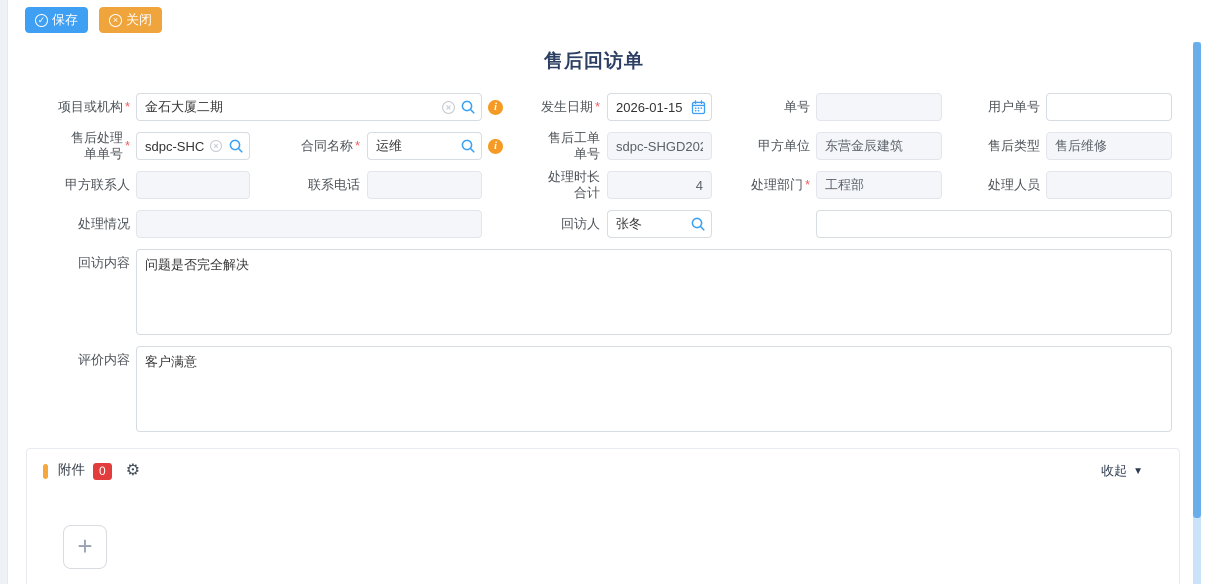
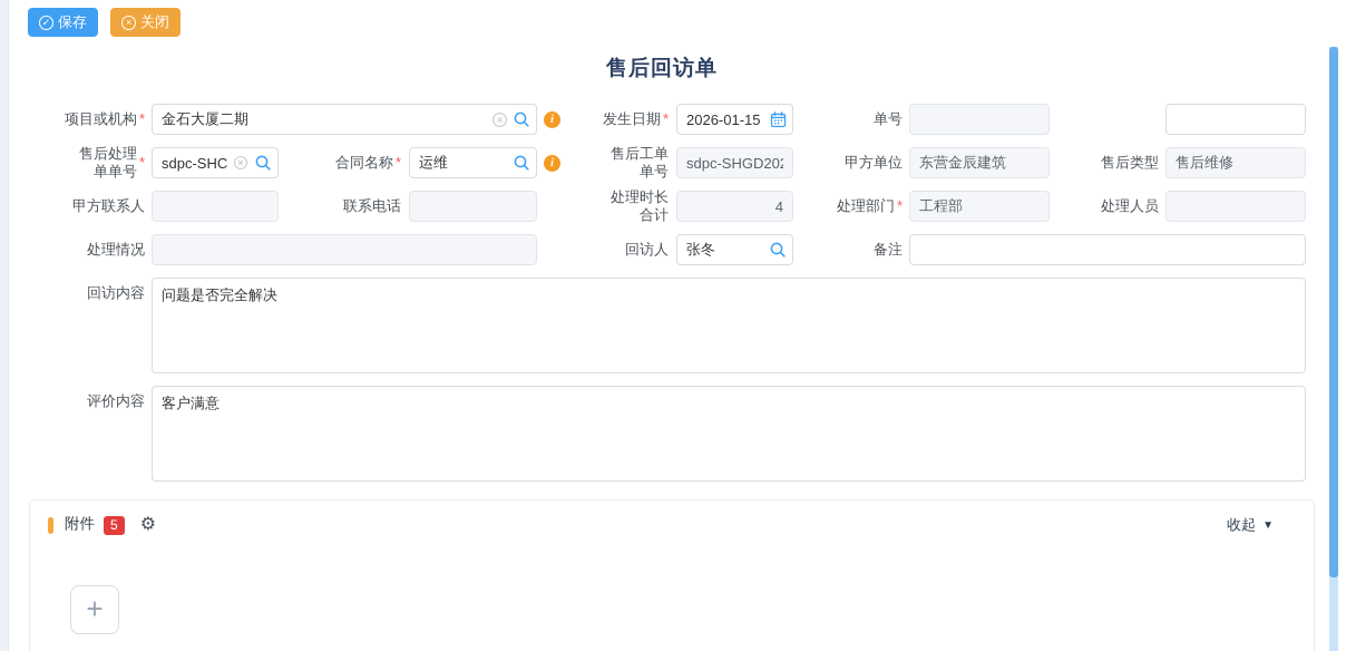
  ✓
  保存
  ×
  关闭
  售后回访单
  项目或机构
  *
  金石大厦二期
  i
  发生日期
  *
  2026-01-15
  单号
- 用户单号
  售后处理单单号
  *
  sdpc-SHC
  合同名称
  *
  运维
  i
  售后工单单号
  sdpc-SHGD20
  甲方单位
  东营金辰建筑
  售后类型
  售后维修
  甲方联系人
  联系电话
  处理时长合计
  4
  处理部门
  *
  工程部
  处理人员
  处理情况
  回访人
  张冬
+ 备注
  回访内容
  问题是否完全解决
  评价内容
  客户满意
  附件
- 0
+ 5
  ⚙
  收起
  ▼
  +
